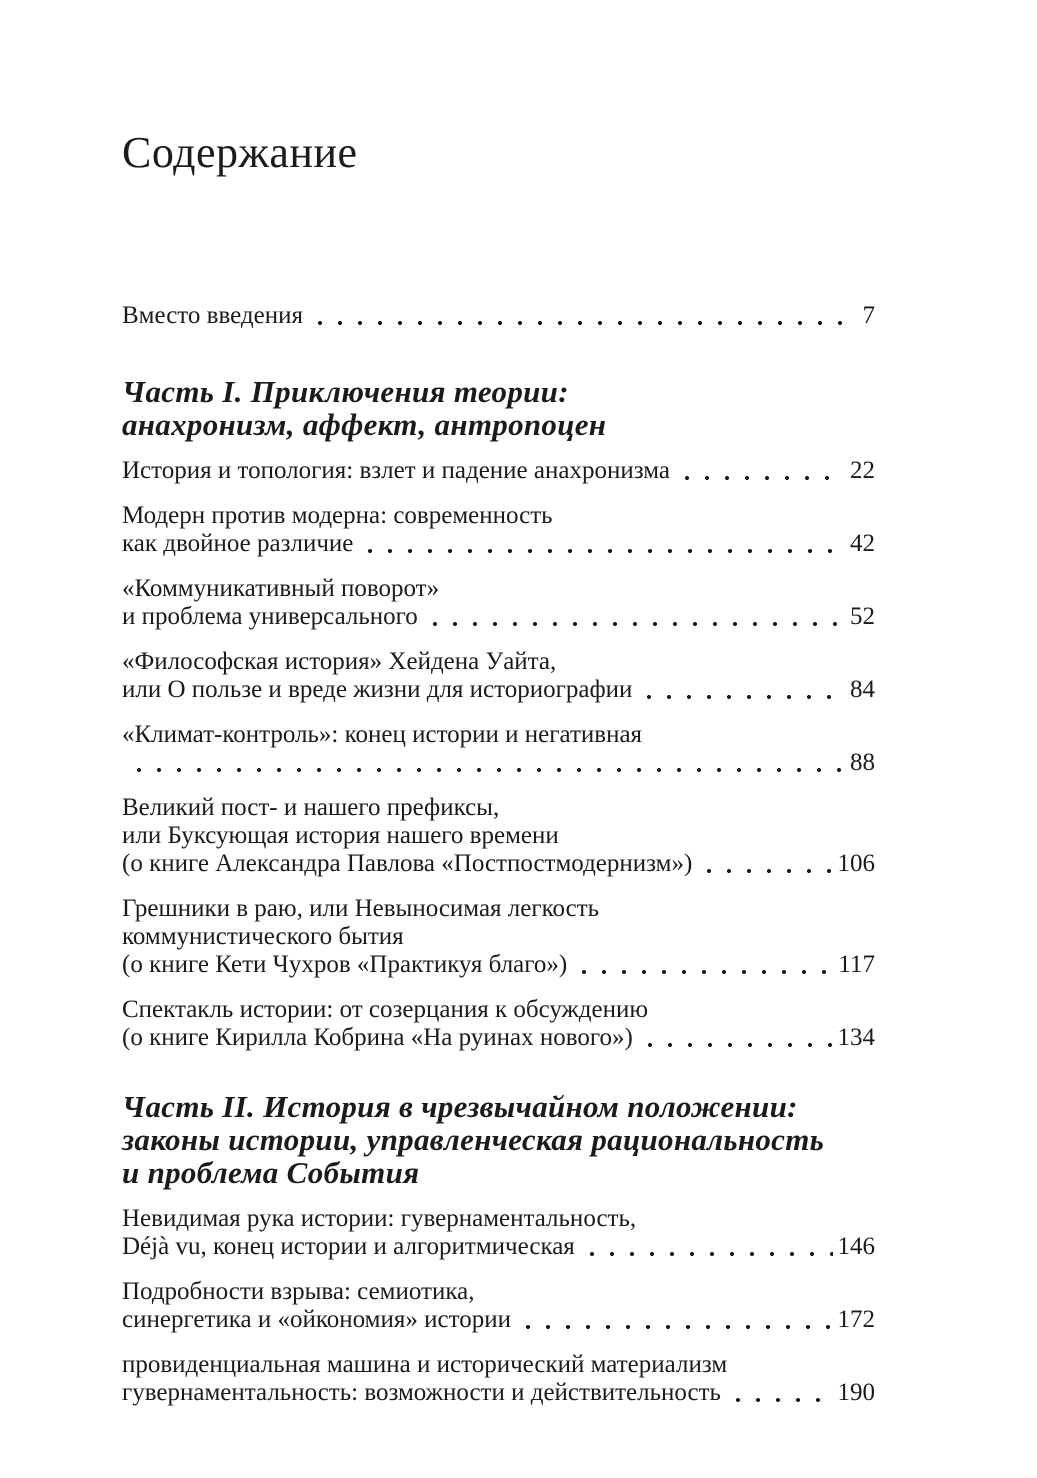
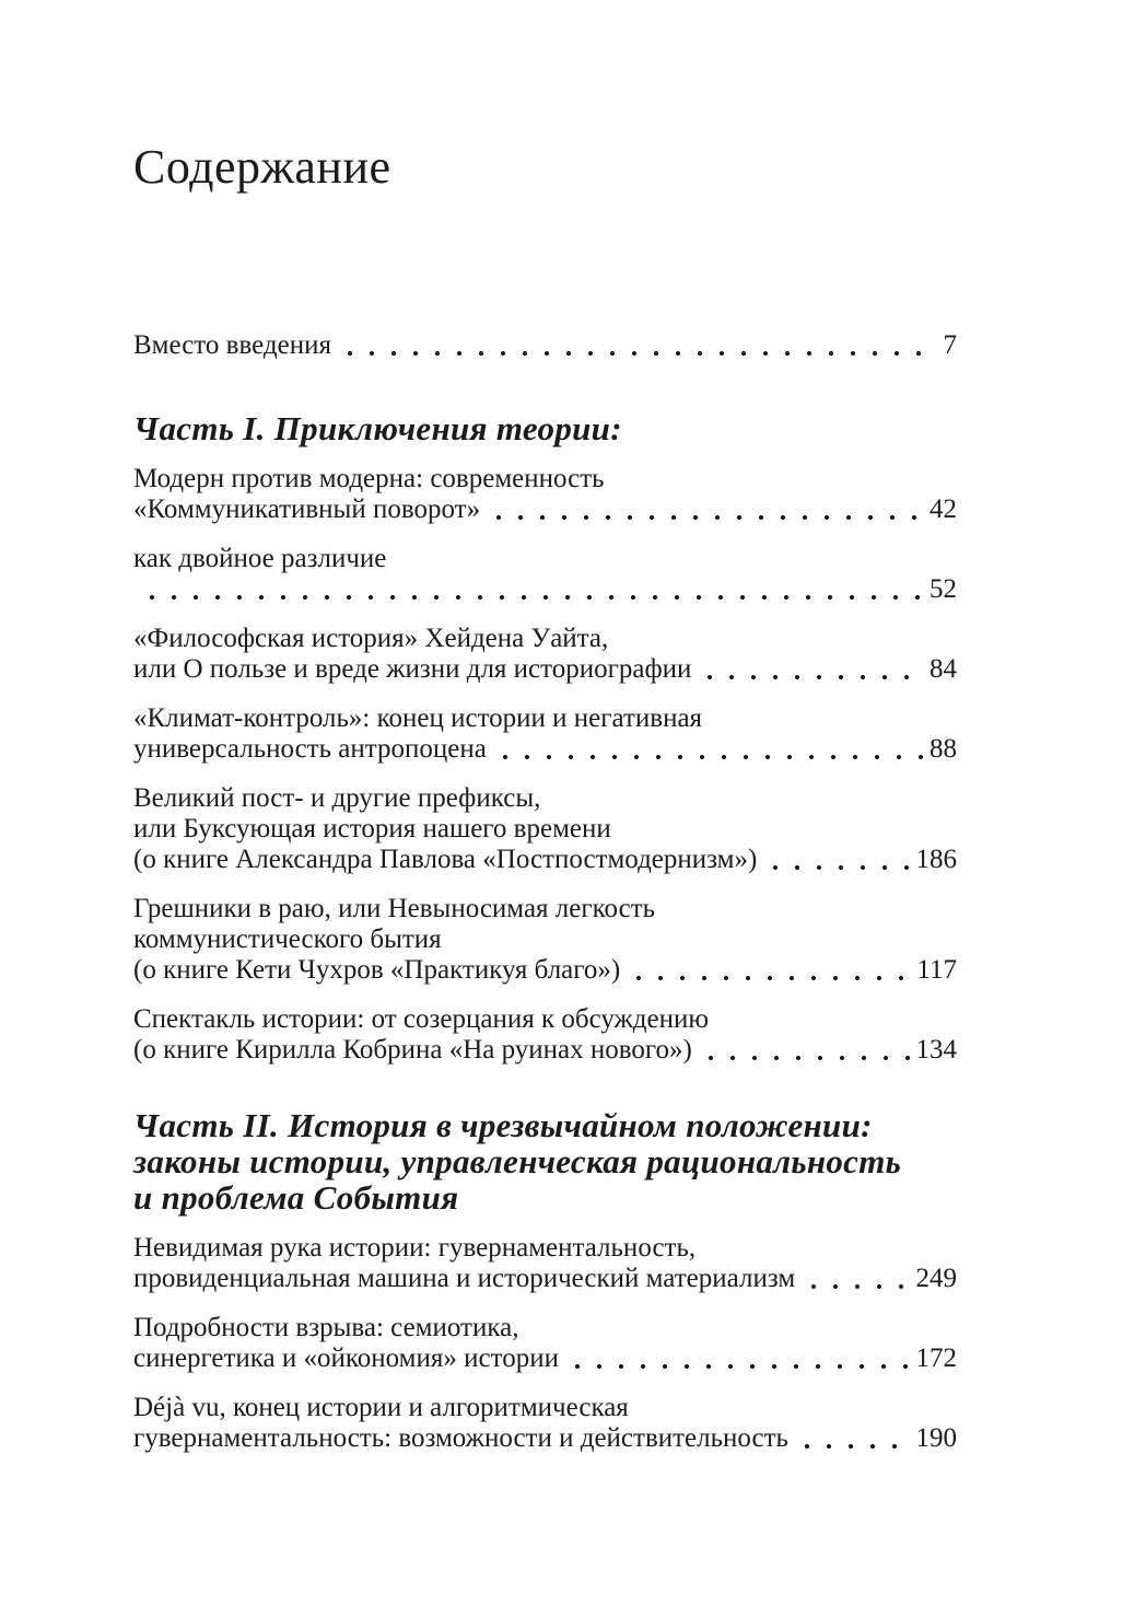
  Содержание
  Вместо введения
  7
  Часть I. Приключения теории:
- анахронизм, аффект, антропоцен
- История и топология: взлет и падение анахронизма
- 22
  Модерн против модерна: современность
- как двойное различие
+ «Коммуникативный поворот»
  42
- «Коммуникативный поворот»
+ как двойное различие
- и проблема универсального
  52
  «Философская история» Хейдена Уайта,
  или О пользе и вреде жизни для историографии
  84
  «Климат-контроль»: конец истории и негативная
+ универсальность антропоцена
  88
- Великий пост- и нашего префиксы,
+ Великий пост- и другие префиксы,
  или Буксующая история нашего времени
  (о книге Александра Павлова «Постпостмодернизм»)
- 106
+ 186
  Грешники в раю, или Невыносимая легкость
  коммунистического бытия
  (о книге Кети Чухров «Практикуя благо»)
  117
  Спектакль истории: от созерцания к обсуждению
  (о книге Кирилла Кобрина «На руинах нового»)
  134
  Часть II. История в чрезвычайном положении:
  законы истории, управленческая рациональность
  и проблема События
  Невидимая рука истории: гувернаментальность,
- Déjà vu, конец истории и алгоритмическая
+ провиденциальная машина и исторический материализм
- 146
+ 249
  Подробности взрыва: семиотика,
  синергетика и «ойкономия» истории
  172
- провиденциальная машина и исторический материализм
+ Déjà vu, конец истории и алгоритмическая
  гувернаментальность: возможности и действительность
  190
